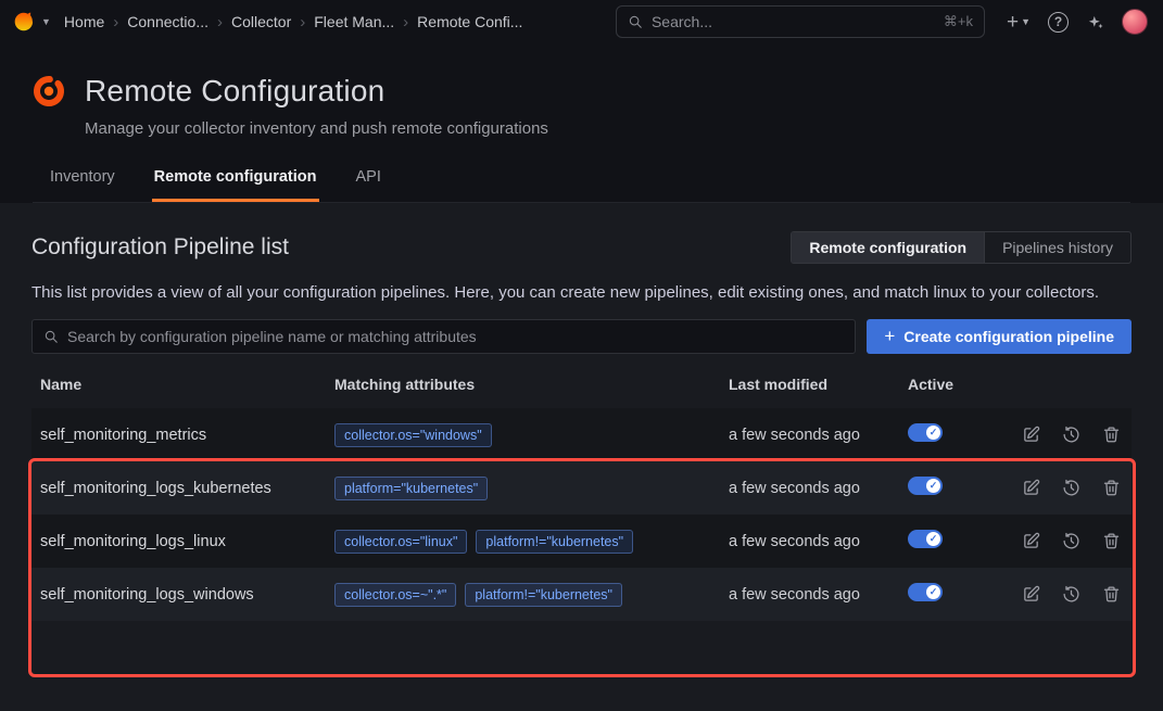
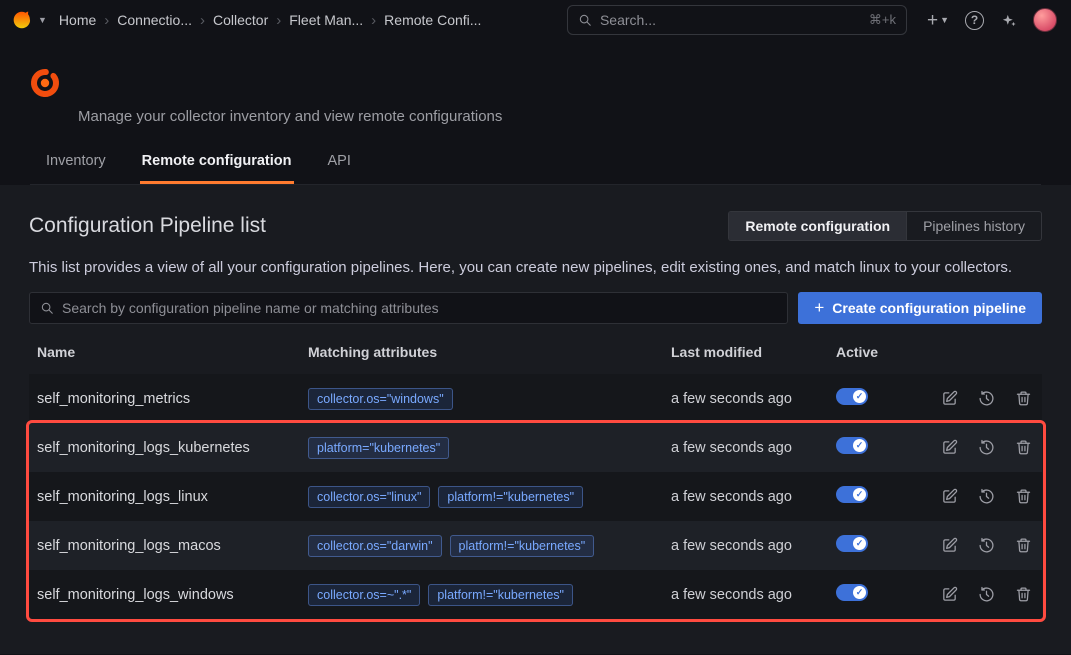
  ▼
  Home
  ›
  Connectio...
  ›
  Collector
  ›
  Fleet Man...
  ›
  Remote Confi...
  Search...
  ⌘+k
  +
  ▼
  ?
- Remote Configuration
- Manage your collector inventory and push remote configurations
+ Manage your collector inventory and view remote configurations
  Inventory
  Remote configuration
  API
  Configuration Pipeline list
  Remote configuration
  Pipelines history
  This list provides a view of all your configuration pipelines. Here, you can create new pipelines, edit existing ones, and match linux to your collectors.
  Search by configuration pipeline name or matching attributes
  +
  Create configuration pipeline
  Name	Matching attributes	Last modified	Active
  self_monitoring_metrics	collector.os="windows"	a few seconds ago	✓
  self_monitoring_logs_kubernetes	platform="kubernetes"	a few seconds ago	✓
  self_monitoring_logs_linux	collector.os="linux" platform!="kubernetes"	a few seconds ago	✓
+ self_monitoring_logs_macos	collector.os="darwin" platform!="kubernetes"	a few seconds ago	✓
  self_monitoring_logs_windows	collector.os=~".*" platform!="kubernetes"	a few seconds ago	✓
